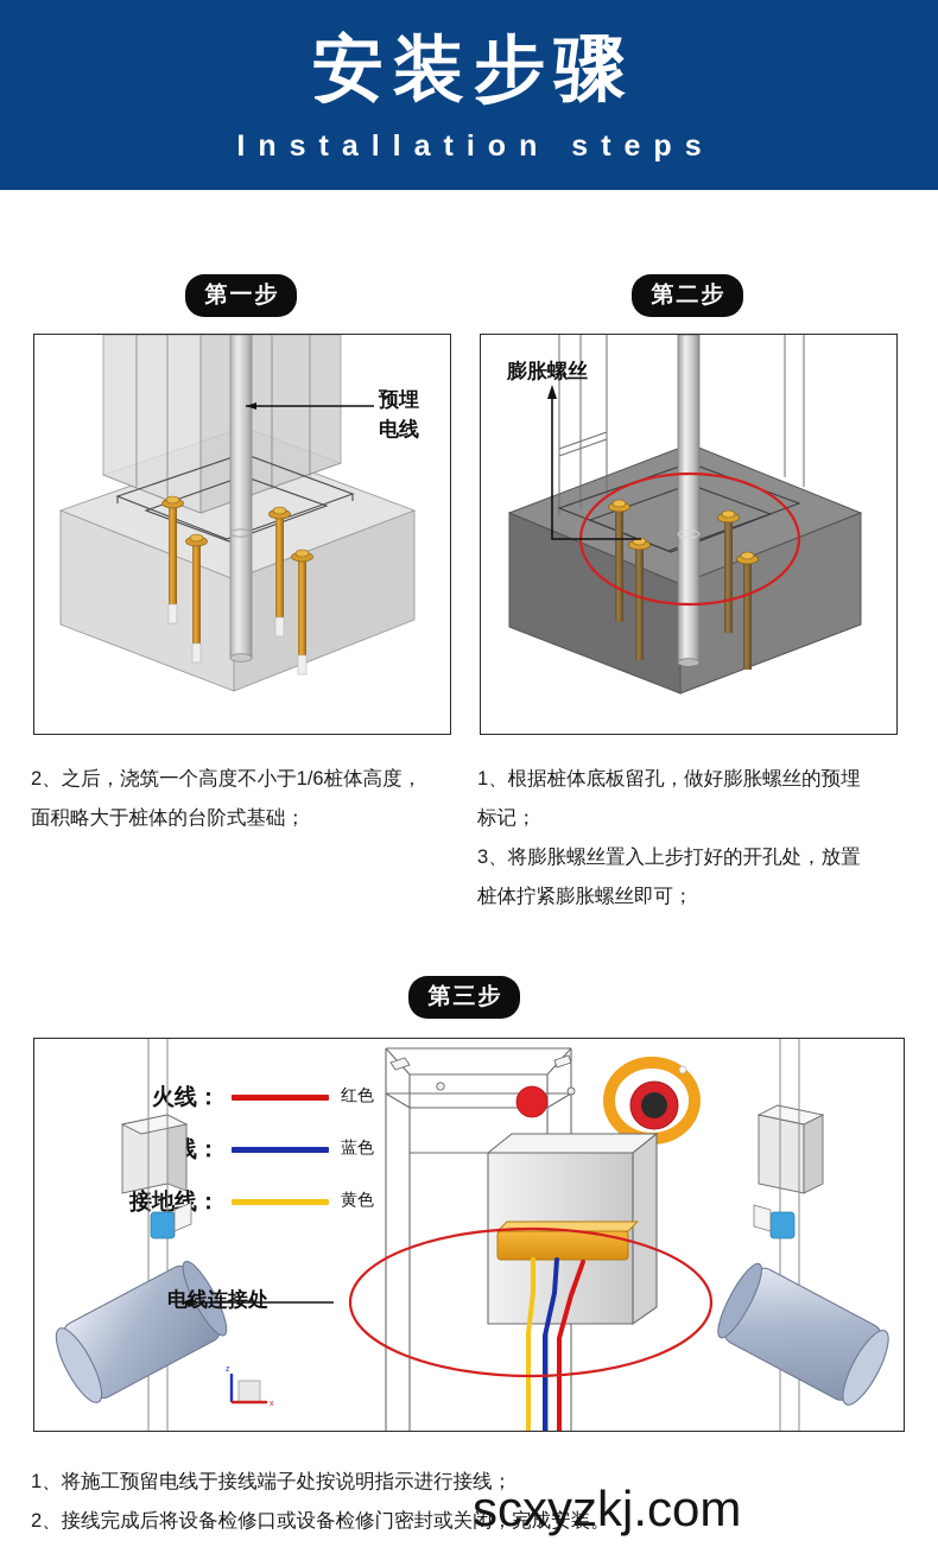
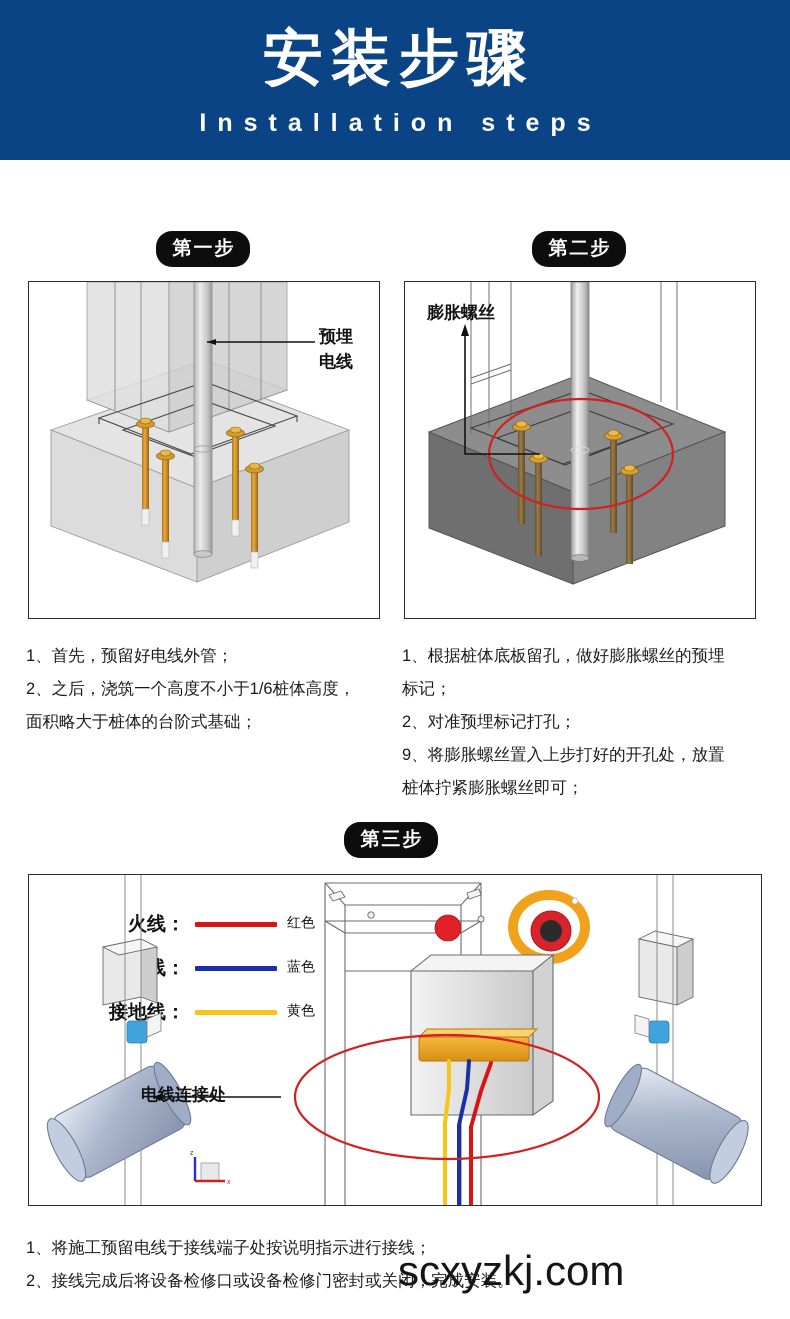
  安装步骤
  Installation steps
  第一步
  预埋
  电线
+ 1、首先，预留好电线外管；
  2、之后，浇筑一个高度不小于1/6桩体高度，
  面积略大于桩体的台阶式基础；
  第二步
  膨胀螺丝
  1、根据桩体底板留孔，做好膨胀螺丝的预埋
  标记；
+ 2、对准预埋标记打孔；
- 3、将膨胀螺丝置入上步打好的开孔处，放置
+ 9、将膨胀螺丝置入上步打好的开孔处，放置
  桩体拧紧膨胀螺丝即可；
  第三步
  火线：
  红色
  蓝色
  接地线：
  黄色
  电线连接处
  1、将施工预留电线于接线端子处按说明指示进行接线；
  2、接线完成后将设备检修口或设备检修门密封或关闭，完成安装。
  scxyzkj.com
